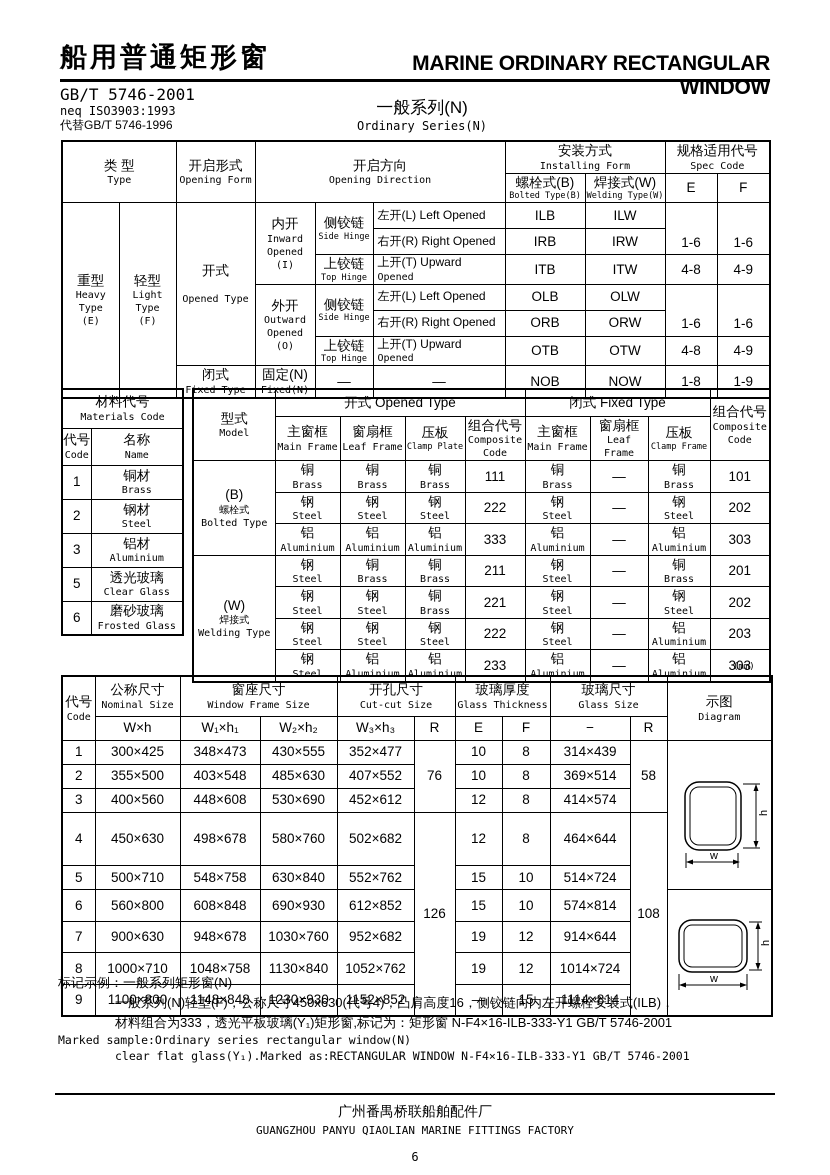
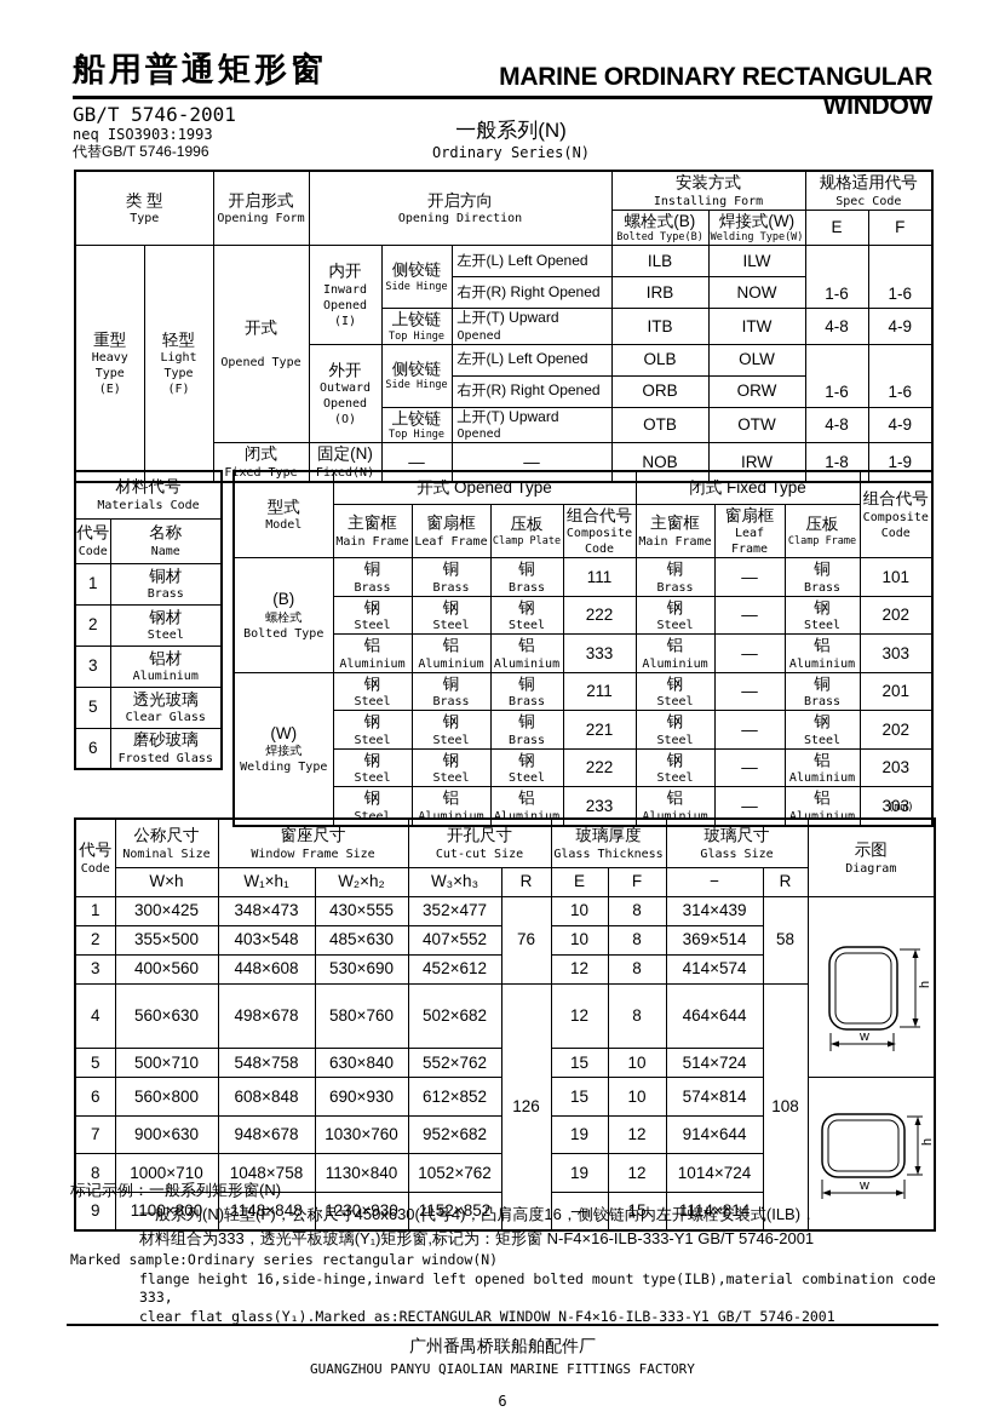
  船用普通矩形窗
  MARINE ORDINARY RECTANGULAR WINDOW
  GB/T 5746-2001
  neq ISO3903:1993
  代替GB/T 5746-1996
  一般系列(N)
  Ordinary Series(N)
  类 型 Type	开启形式 Opening Form	开启方向 Opening Direction	安装方式 Installing Form	规格适用代号 Spec Code
  螺栓式(B) Bolted Type(B)	焊接式(W) Welding Type(W)	E	F
  重型 Heavy Type (E)	轻型 Light Type (F)	开式 Opened Type	内开 Inward Opened (I)	侧铰链 Side Hinge	左开(L) Left Opened	ILB	ILW	1-6	1-6
- 右开(R) Right Opened	IRB	IRW
+ 右开(R) Right Opened	IRB	NOW
  上铰链 Top Hinge	上开(T) Upward Opened	ITB	ITW	4-8	4-9
  外开 Outward Opened (O)	侧铰链 Side Hinge	左开(L) Left Opened	OLB	OLW	1-6	1-6
  右开(R) Right Opened	ORB	ORW
  上铰链 Top Hinge	上开(T) Upward Opened	OTB	OTW	4-8	4-9
- 闭式 Fixed Type	固定(N) Fixed(N)	—	—	NOB	NOW	1-8	1-9
+ 闭式 Fixed Type	固定(N) Fixed(N)	—	—	NOB	IRW	1-8	1-9
  材料代号 Materials Code
  代号 Code	名称 Name
  1	铜材 Brass
  2	钢材 Steel
  3	铝材 Aluminium
  5	透光玻璃 Clear Glass
  6	磨砂玻璃 Frosted Glass
  型式 Model	开式 Opened Type	闭式 Fixed Type	组合代号 Composite Code
  主窗框 Main Frame	窗扇框 Leaf Frame	压板 Clamp Plate	组合代号 Composite Code	主窗框 Main Frame	窗扇框 Leaf Frame	压板 Clamp Frame
  (B) 螺栓式 Bolted Type	铜 Brass	铜 Brass	铜 Brass	111	铜 Brass	—	铜 Brass	101
  钢 Steel	钢 Steel	钢 Steel	222	钢 Steel	—	钢 Steel	202
  铝 Aluminium	铝 Aluminium	铝 Aluminium	333	铝 Aluminium	—	铝 Aluminium	303
  (W) 焊接式 Welding Type	钢 Steel	铜 Brass	铜 Brass	211	钢 Steel	—	铜 Brass	201
  钢 Steel	钢 Steel	铜 Brass	221	钢 Steel	—	钢 Steel	202
  钢 Steel	钢 Steel	钢 Steel	222	钢 Steel	—	铝 Aluminium	203
  钢 Steel	铝 Aluminium	铝 Aluminium	233	铝 Aluminium	—	铝 Aluminium	303
  (mm)
  代号 Code	公称尺寸 Nominal Size	窗座尺寸 Window Frame Size	开孔尺寸 Cut-cut Size	玻璃厚度 Glass Thickness	玻璃尺寸 Glass Size	示图 Diagram
  W×h	W₁×h₁	W₂×h₂	W₃×h₃	R	E	F	−	R
  1	300×425	348×473	430×555	352×477	76	10	8	314×439	58	w
  2	355×500	403×548	485×630	407×552	10	8	369×514
  3	400×560	448×608	530×690	452×612	12	8	414×574
- 4	450×630	498×678	580×760	502×682	126	12	8	464×644	108
+ 4	560×630	498×678	580×760	502×682	126	12	8	464×644	108
  5	500×710	548×758	630×840	552×762	15	10	514×724
  6	560×800	608×848	690×930	612×852	15	10	574×814	w
  7	900×630	948×678	1030×760	952×682	19	12	914×644
  8	1000×710	1048×758	1130×840	1052×762	19	12	1014×724
  9	1100×800	1148×848	1230×930	1152×852	—	15	1114×814
  标记示例：一般系列矩形窗(N)
  一般系列(N)轻型(F)，公称尺寸450x630(代号4)，凸肩高度16，侧铰链向内左开螺栓安装式(ILB)，
  材料组合为333，透光平板玻璃(Y₁)矩形窗,标记为：矩形窗 N-F4×16-ILB-333-Y1 GB/T 5746-2001
  Marked sample:Ordinary series rectangular window(N)
+ flange height 16,side-hinge,inward left opened bolted mount type(ILB),material combination code 333,
  clear flat glass(Y₁).Marked as:RECTANGULAR WINDOW N-F4×16-ILB-333-Y1 GB/T 5746-2001
  广州番禺桥联船舶配件厂
  GUANGZHOU PANYU QIAOLIAN MARINE FITTINGS FACTORY
  6
